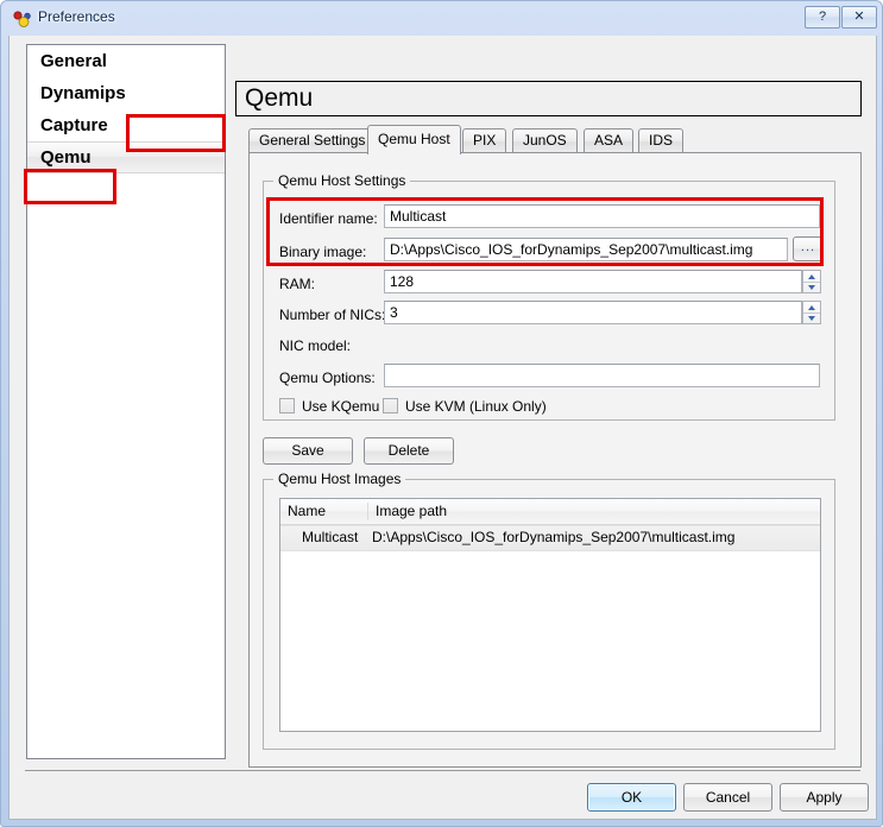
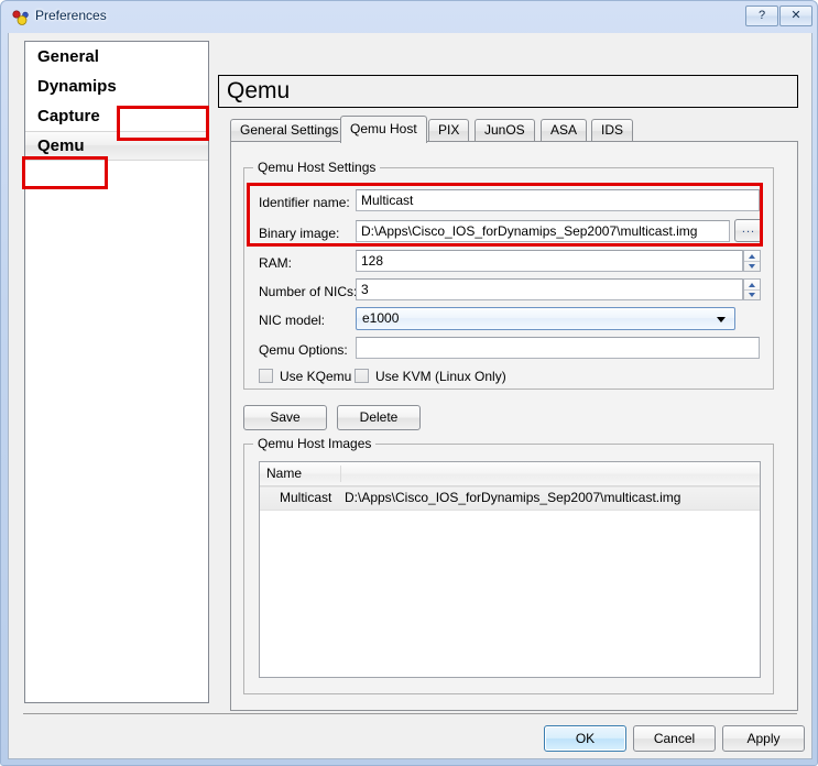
  Preferences
  ?
  ✕
  General
  Dynamips
  Capture
  Qemu
  Qemu
  General Settings
  Qemu Host
  PIX
  JunOS
  ASA
  IDS
  Qemu Host Settings
  Identifier name:
  Multicast
  Binary image:
  D:\Apps\Cisco_IOS_forDynamips_Sep2007\multicast.img
  ...
  RAM:
  128
  Number of NICs
  3
  NIC model:
+ e1000
  Qemu Options:
  Use KQemu
  Use KVM (Linux Only)
  Save
  Delete
  Qemu Host Images
  Name
- Image path
  Multicast
  D:\Apps\Cisco_IOS_forDynamips_Sep2007\multicast.img
  OK
  Cancel
  Apply
